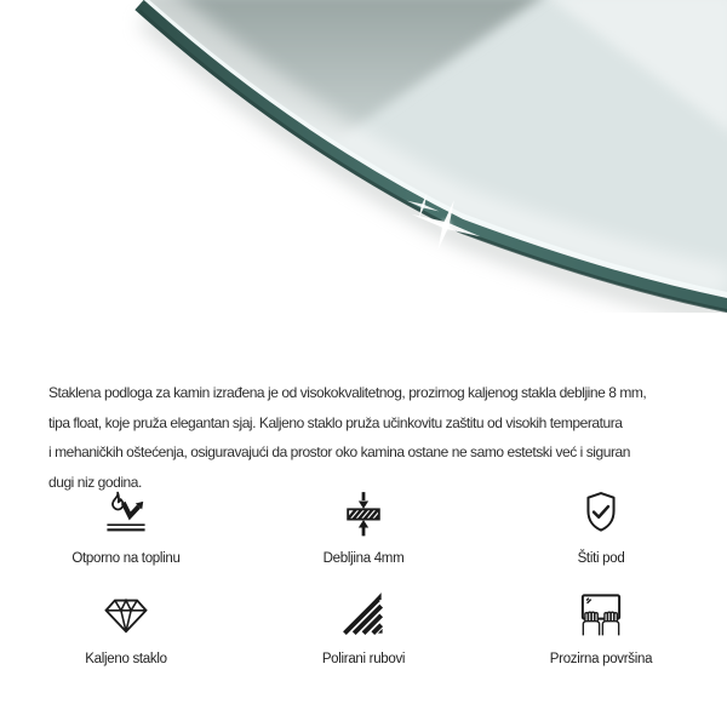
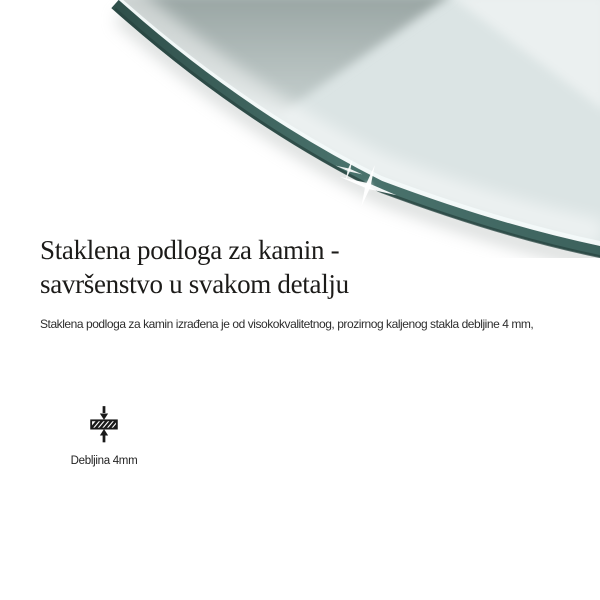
+ Staklena podloga za kamin -
+ savršenstvo u svakom detalju
- Staklena podloga za kamin izrađena je od visokokvalitetnog, prozirnog kaljenog stakla debljine 8 mm,
+ Staklena podloga za kamin izrađena je od visokokvalitetnog, prozirnog kaljenog stakla debljine 4 mm,
- tipa float, koje pruža elegantan sjaj. Kaljeno staklo pruža učinkovitu zaštitu od visokih temperatura
- i mehaničkih oštećenja, osiguravajući da prostor oko kamina ostane ne samo estetski već i siguran
- dugi niz godina.
- Otporno na toplinu
  Debljina 4mm
- Štiti pod
- Kaljeno staklo
- Polirani rubovi
- Prozirna površina
